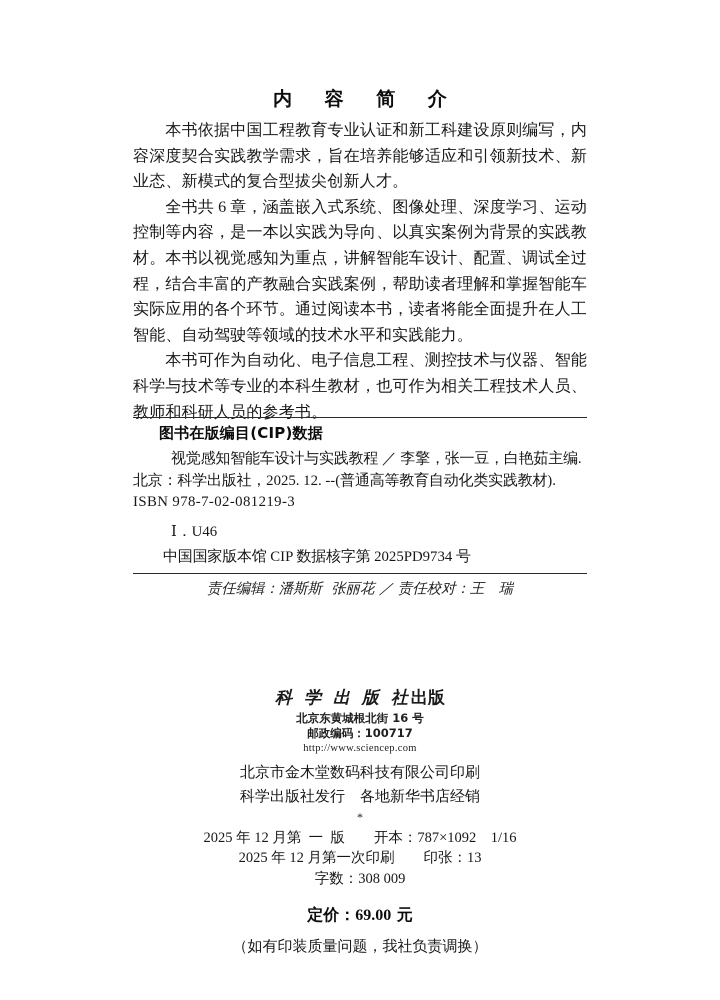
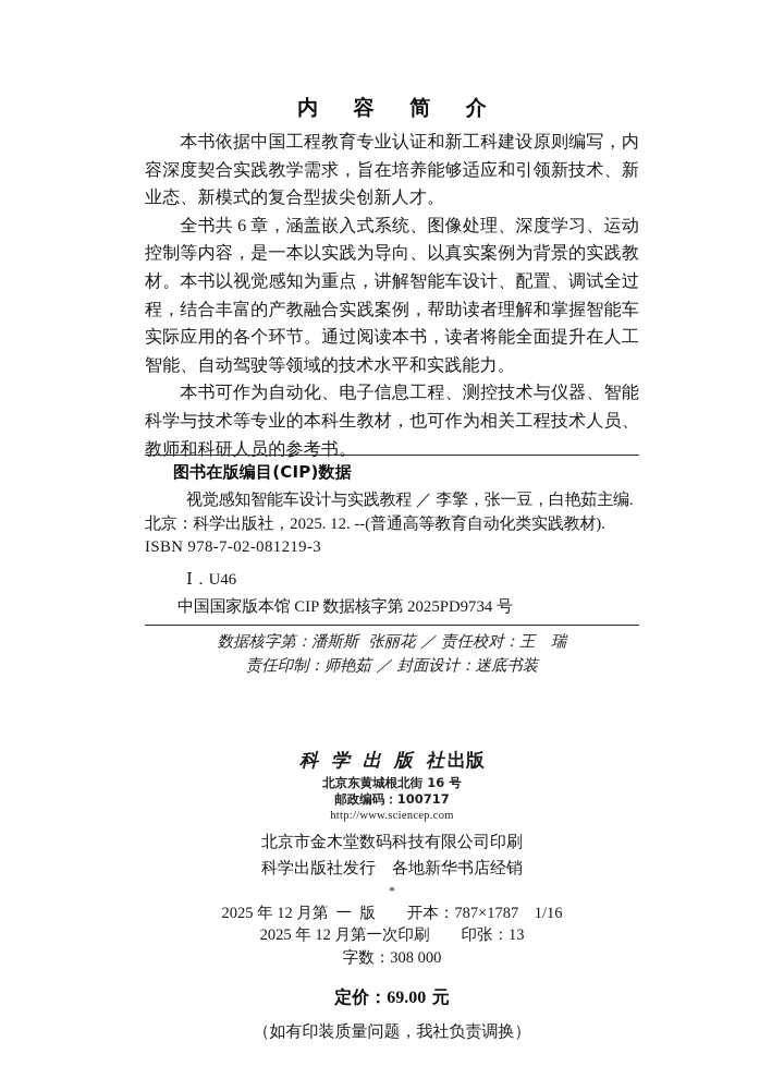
  内 容 简 介
  本书依据中国工程教育专业认证和新工科建设原则编写，内容深度契合实践教学需求，旨在培养能够适应和引领新技术、新业态、新模式的复合型拔尖创新人才。
  全书共 6 章，涵盖嵌入式系统、图像处理、深度学习、运动控制等内容，是一本以实践为导向、以真实案例为背景的实践教材。本书以视觉感知为重点，讲解智能车设计、配置、调试全过程，结合丰富的产教融合实践案例，帮助读者理解和掌握智能车实际应用的各个环节。通过阅读本书，读者将能全面提升在人工智能、自动驾驶等领域的技术水平和实践能力。
  本书可作为自动化、电子信息工程、测控技术与仪器、智能科学与技术等专业的本科生教材，也可作为相关工程技术人员、教师和科研人员的参考书。
  图书在版编目(CIP)数据
  视觉感知智能车设计与实践教程 ／ 李擎，张一豆，白艳茹主编.
  北京：科学出版社，2025. 12. --(普通高等教育自动化类实践教材).
  ISBN 978-7-02-081219-3
  Ⅰ．U46
  中国国家版本馆 CIP 数据核字第 2025PD9734 号
- 责任编辑：潘斯斯 张丽花 ／ 责任校对：王 瑞
+ 数据核字第：潘斯斯 张丽花 ／ 责任校对：王 瑞
+ 责任印制：师艳茹 ／ 封面设计：迷底书装
  科 学 出 版 社出版
  北京东黄城根北街 16 号
  邮政编码：100717
  http://www.sciencep.com
  北京市金木堂数码科技有限公司印刷
  科学出版社发行 各地新华书店经销
  *
- 2025 年 12 月第 一 版 开本：787×1092 1/16
+ 2025 年 12 月第 一 版 开本：787×1787 1/16
  2025 年 12 月第一次印刷 印张：13
- 字数：308 009
+ 字数：308 000
  定价：69.00 元
  （如有印装质量问题，我社负责调换）
